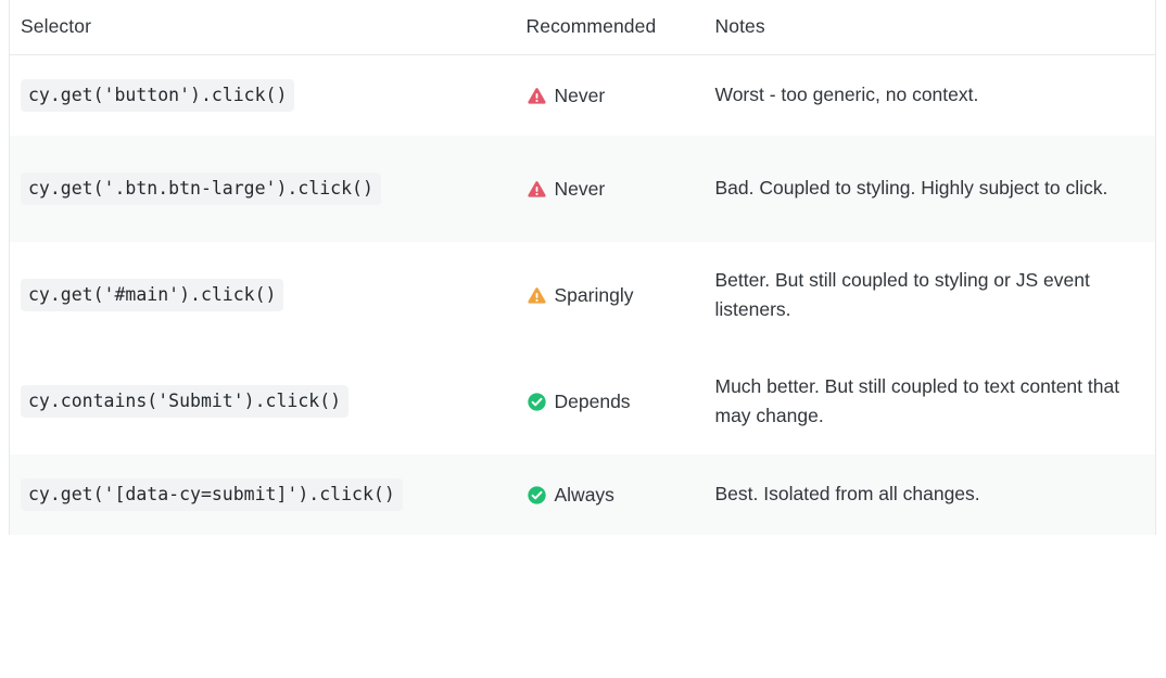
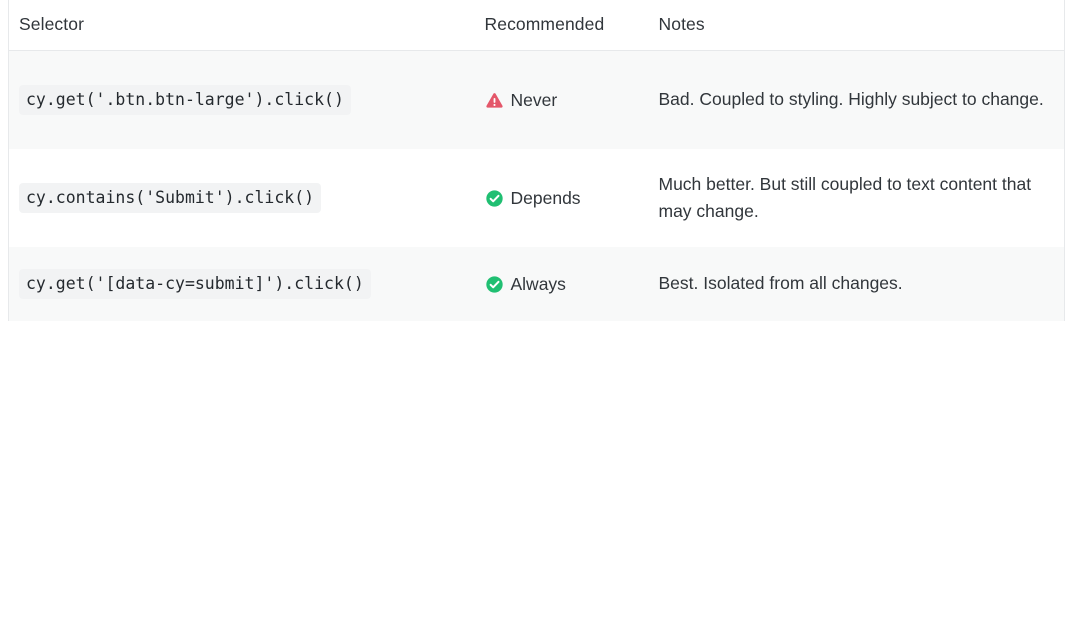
  Selector	Recommended	Notes
- cy.get('button').click()	Never	Worst - too generic, no context.
- cy.get('.btn.btn-large').click()	Never	Bad. Coupled to styling. Highly subject to click.
+ cy.get('.btn.btn-large').click()	Never	Bad. Coupled to styling. Highly subject to change.
- cy.get('#main').click()	Sparingly	Better. But still coupled to styling or JS event listeners.
  cy.contains('Submit').click()	Depends	Much better. But still coupled to text content that may change.
  cy.get('[data-cy=submit]').click()	Always	Best. Isolated from all changes.
